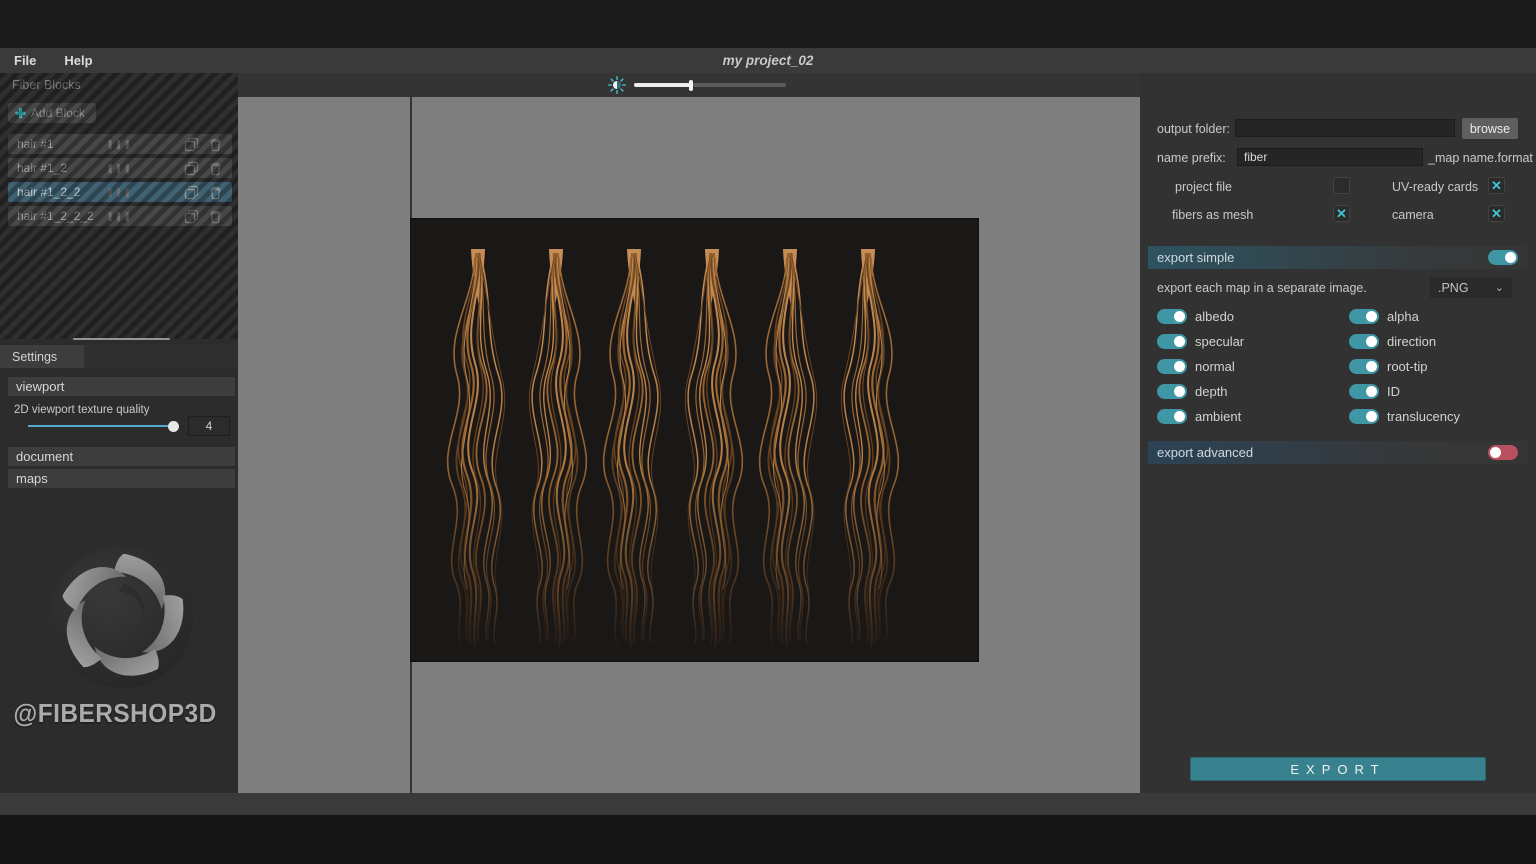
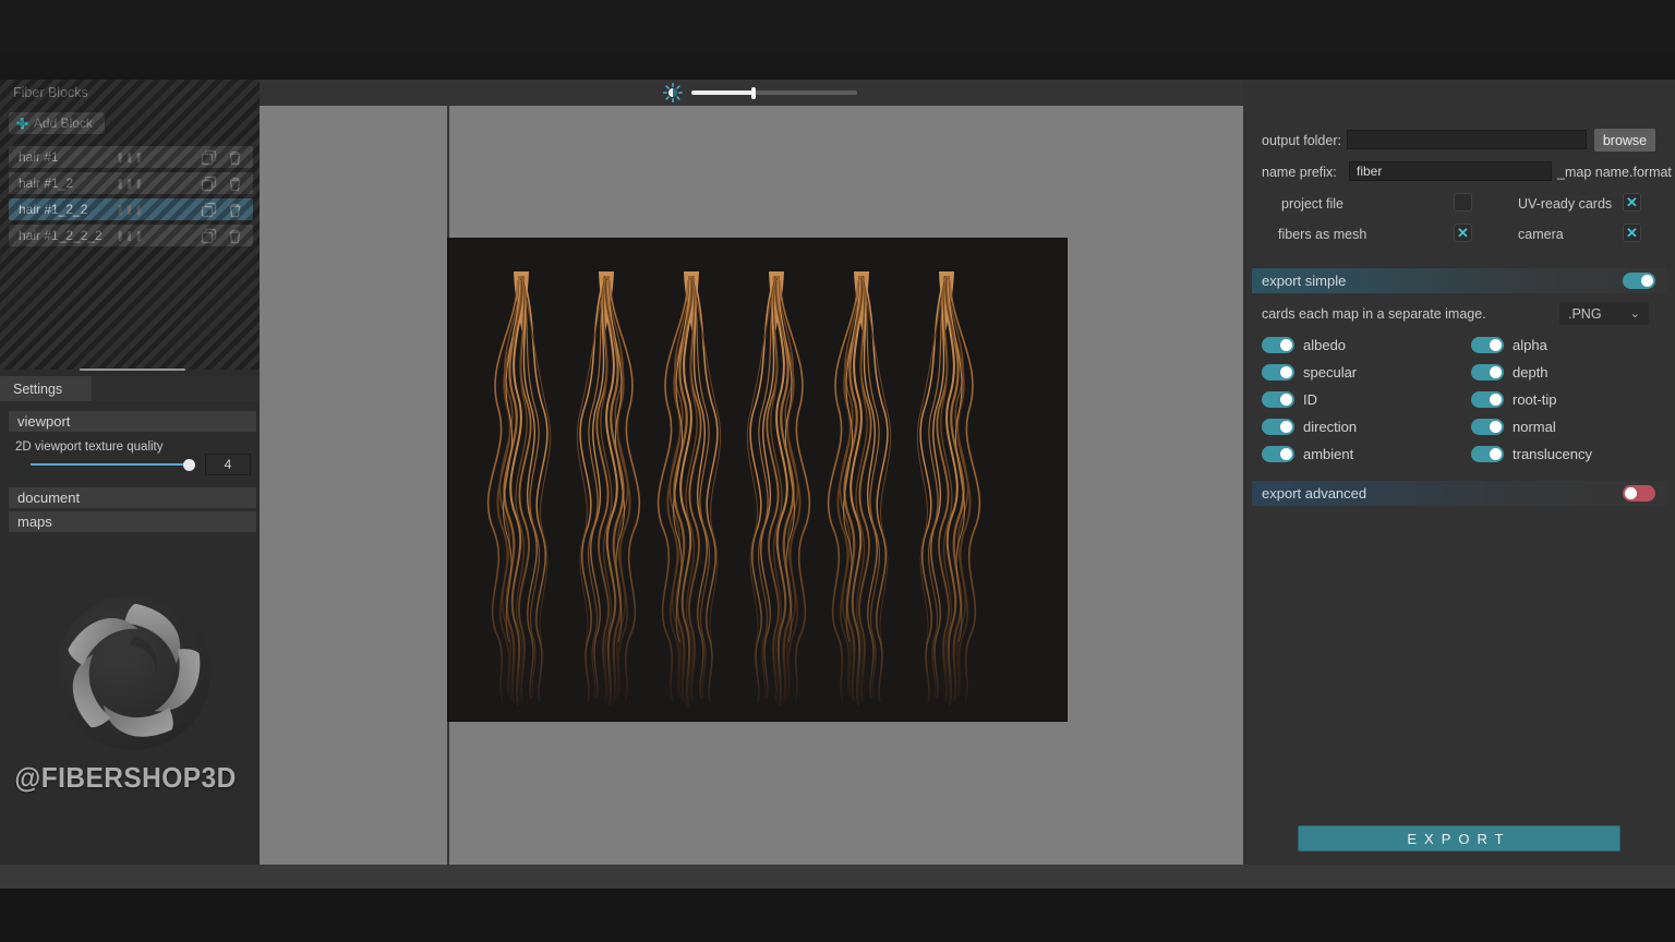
- File
- Help
- my project_02
  Settings
  viewport
  2D viewport texture quality
  4
  document
  maps
  output folder:
  browse
  name prefix:
  fiber
  _map name.format
  project file
  UV-ready cards
  fibers as mesh
  camera
  export simple
- export each map in a separate image.
+ cards each map in a separate image.
  .PNG
  ⌄
  albedo
  alpha
  specular
- direction
+ depth
- normal
+ ID
  root-tip
- depth
+ direction
- ID
+ normal
  ambient
  translucency
  export advanced
  EXPORT
  @FIBERSHOP3D
